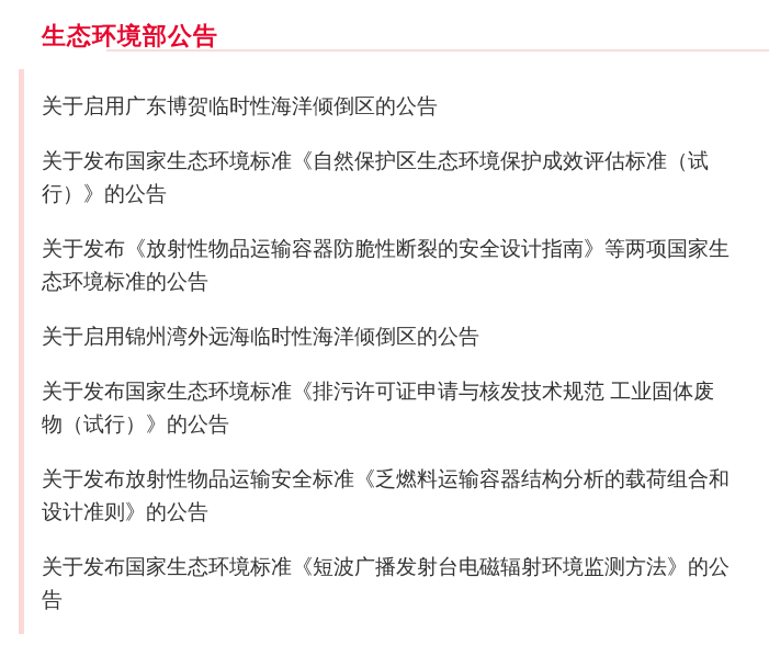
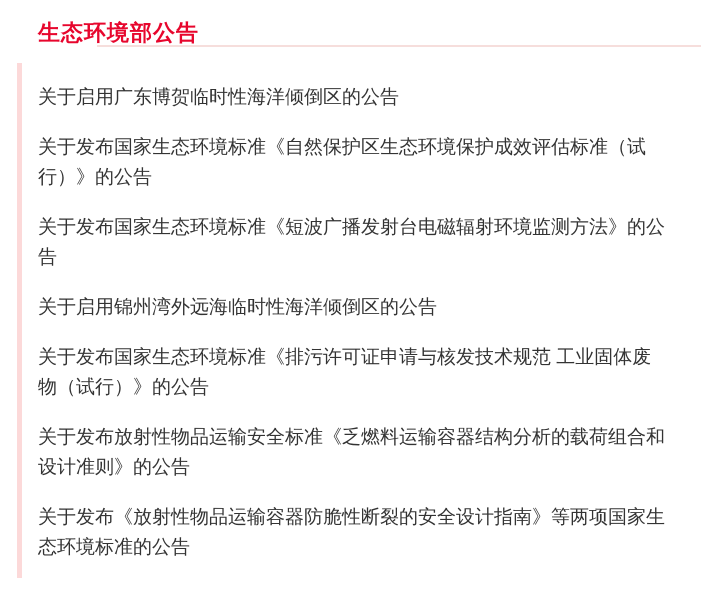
  生态环境部公告
  关于启用广东博贺临时性海洋倾倒区的公告
  关于发布国家生态环境标准《自然保护区生态环境保护成效评估标准（试行）》的公告
- 关于发布《放射性物品运输容器防脆性断裂的安全设计指南》等两项国家生态环境标准的公告
+ 关于发布国家生态环境标准《短波广播发射台电磁辐射环境监测方法》的公告
  关于启用锦州湾外远海临时性海洋倾倒区的公告
  关于发布国家生态环境标准《排污许可证申请与核发技术规范 工业固体废物（试行）》的公告
  关于发布放射性物品运输安全标准《乏燃料运输容器结构分析的载荷组合和设计准则》的公告
- 关于发布国家生态环境标准《短波广播发射台电磁辐射环境监测方法》的公告
+ 关于发布《放射性物品运输容器防脆性断裂的安全设计指南》等两项国家生态环境标准的公告
